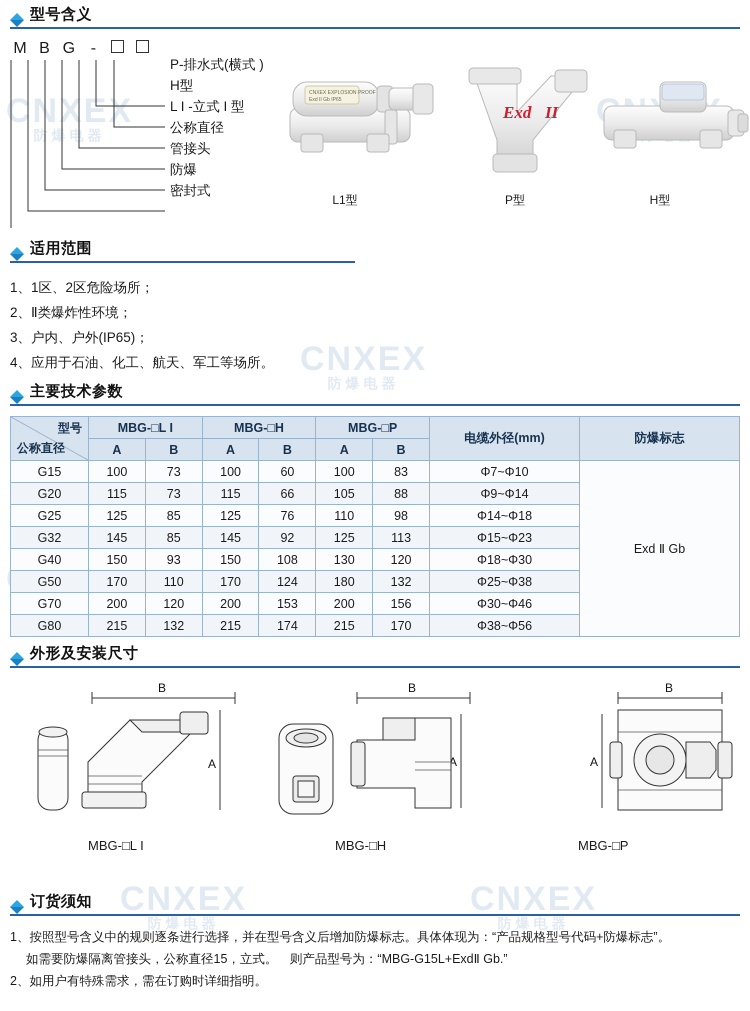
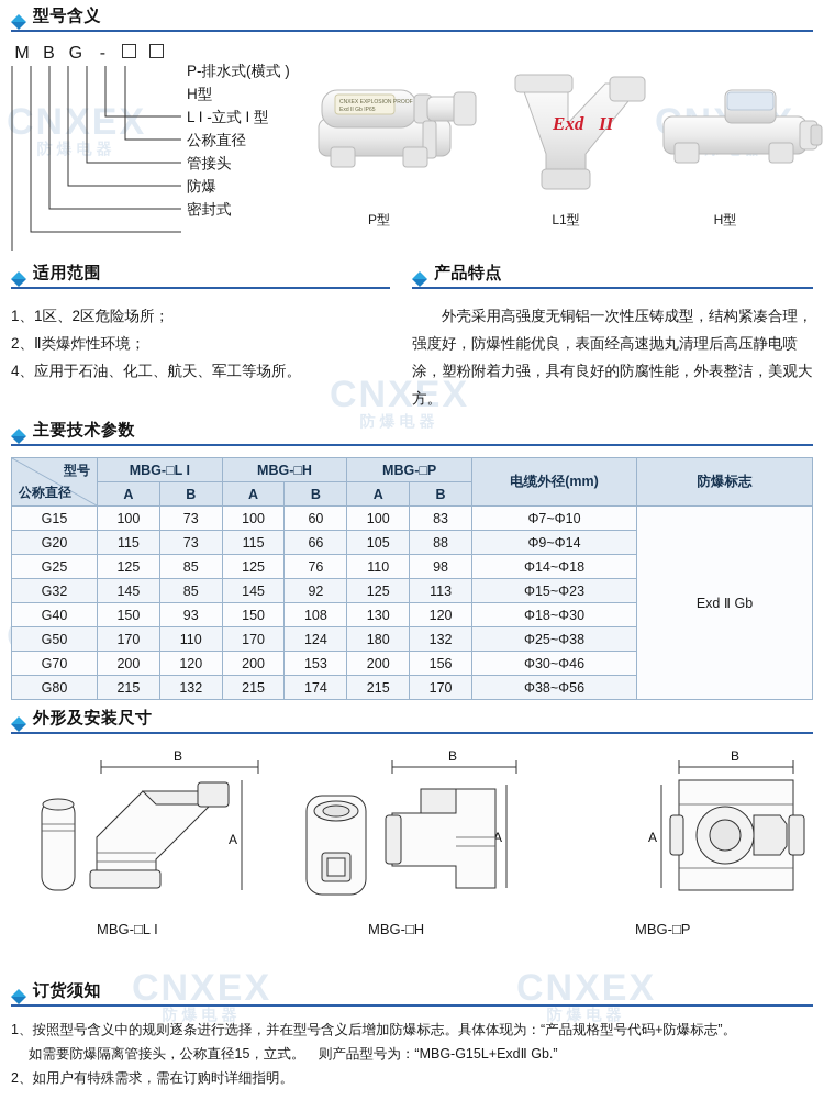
  CNXEX
  防爆器
  CNXEX
  防爆电器
  CNXEX
  防爆电器
  CNXEX
  防爆电器
  型号含义
  M B G -
  P-排水式(横式 )
  H型
  L I -立式 I 型
  公称直径
  管接头
  防爆
  密封式
- L1型
+ P型
  Exd
  II
- P型
+ L1型
  H型
  适用范围
  1、1区、2区危险场所；
  2、Ⅱ类爆炸性环境；
- 3、户内、户外(IP65)；
  4、应用于石油、化工、航天、军工等场所。
+ 产品特点
+ 外壳采用高强度无铜铝一次性压铸成型，结构紧凑合理，强度好，防爆性能优良，表面经高速抛丸清理后高压静电喷涂，塑粉附着力强，具有良好的防腐性能，外表整洁，美观大方。
  主要技术参数
  型号 公称直径	MBG-□L I	MBG-□H	MBG-□P	电缆外径(mm)	防爆标志
  A	B	A	B	A	B
  G15	100	73	100	60	100	83	Φ7~Φ10	Exd Ⅱ Gb
  G20	115	73	115	66	105	88	Φ9~Φ14
  G25	125	85	125	76	110	98	Φ14~Φ18
  G32	145	85	145	92	125	113	Φ15~Φ23
  G40	150	93	150	108	130	120	Φ18~Φ30
  G50	170	110	170	124	180	132	Φ25~Φ38
  G70	200	120	200	153	200	156	Φ30~Φ46
  G80	215	132	215	174	215	170	Φ38~Φ56
  外形及安装尺寸
  B
  A
  MBG-□L I
  B
  A
  MBG-□H
  B
  A
  MBG-□P
  订货须知
  1、按照型号含义中的规则逐条进行选择，并在型号含义后增加防爆标志。具体体现为：“产品规格型号代码+防爆标志”。
  如需要防爆隔离管接头，公称直径15，立式。 则产品型号为：“MBG-G15L+ExdⅡ Gb.”
  2、如用户有特殊需求，需在订购时详细指明。
